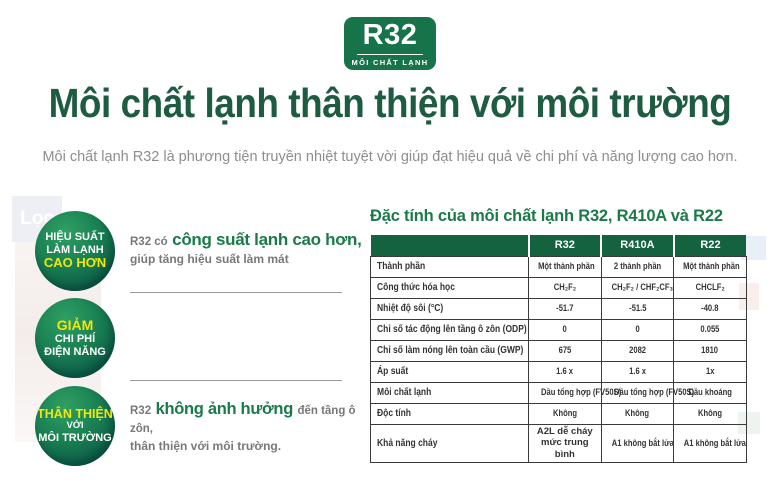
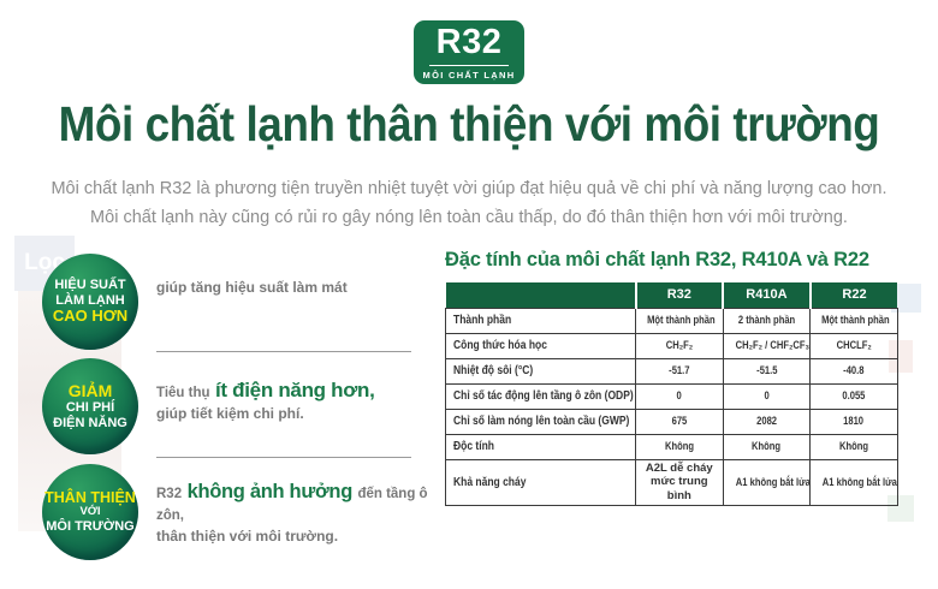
  Lọc
  R32
  MÔI CHẤT LẠNH
  Môi chất lạnh thân thiện với môi trường
  Môi chất lạnh R32 là phương tiện truyền nhiệt tuyệt vời giúp đạt hiệu quả về chi phí và năng lượng cao hơn.
+ Môi chất lạnh này cũng có rủi ro gây nóng lên toàn cầu thấp, do đó thân thiện hơn với môi trường.
  HIỆU SUẤT
  LÀM LẠNH
  CAO HƠN
- R32 có công suất lạnh cao hơn,
  giúp tăng hiệu suất làm mát
  GIẢM
  CHI PHÍ
  ĐIỆN NĂNG
+ Tiêu thụ ít điện năng hơn,
+ giúp tiết kiệm chi phí.
  THÂN THIỆN
  VỚI
  MÔI TRƯỜNG
  R32 không ảnh hưởng đến tầng ô zôn,
  thân thiện với môi trường.
  Đặc tính của môi chất lạnh R32, R410A và R22
  	R32	R410A	R22
  Thành phần	Một thành phần	2 thành phần	Một thành phần
  Công thức hóa học	CH₂F₂	CH₂F₂ / CHF₂CF₃	CHCLF₂
  Nhiệt độ sôi (°C)	-51.7	-51.5	-40.8
  Chỉ số tác động lên tầng ô zôn (ODP)	0	0	0.055
  Chỉ số làm nóng lên toàn cầu (GWP)	675	2082	1810
- Áp suất	1.6 x	1.6 x	1x
- Môi chất lạnh	Dầu tổng hợp (FV50S)	Dầu tổng hợp (FV50S)	Dầu khoáng
  Độc tính	Không	Không	Không
  Khả năng cháy	A2L dễ cháy mức trung bình	A1 không bắt lửa	A1 không bắt lửa
